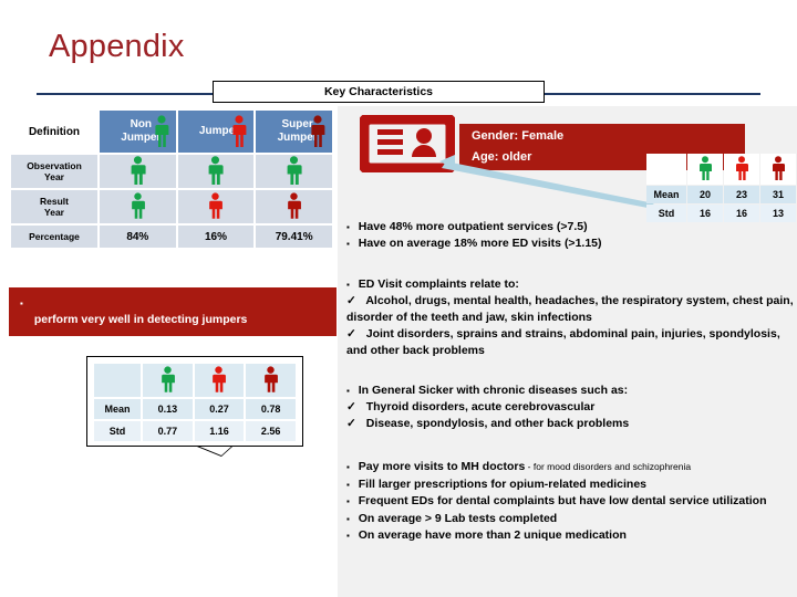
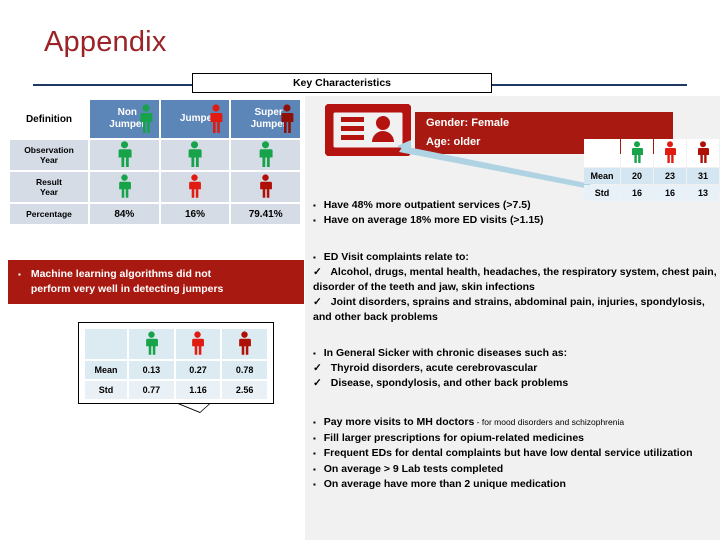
  Appendix
  Key Characteristics
  Definition	Non Jumpe	Jumpe	Super Jumpe
  Observation Year
  Result Year
  Percentage	84%	16%	79.41%
  ▪
+ Machine learning algorithms did not
  perform very well in detecting jumpers
  Mean	0.13	0.27	0.78
  Std	0.77	1.16	2.56
  Gender: Female
  Age: older
  Mean	20	23	31
  Std	16	16	13
  ▪ Have 48% more outpatient services (>7.5)
  ▪ Have on average 18% more ED visits (>1.15)
  ▪ ED Visit complaints relate to:
  ✓ Alcohol, drugs, mental health, headaches, the respiratory system, chest pain, disorder of the teeth and jaw, skin infections
  ✓ Joint disorders, sprains and strains, abdominal pain, injuries, spondylosis, and other back problems
  ▪ In General Sicker with chronic diseases such as:
  ✓ Thyroid disorders, acute cerebrovascular
  ✓ Disease, spondylosis, and other back problems
  ▪ Pay more visits to MH doctors - for mood disorders and schizophrenia
  ▪ Fill larger prescriptions for opium-related medicines
  ▪ Frequent EDs for dental complaints but have low dental service utilization
  ▪ On average > 9 Lab tests completed
  ▪ On average have more than 2 unique medication
